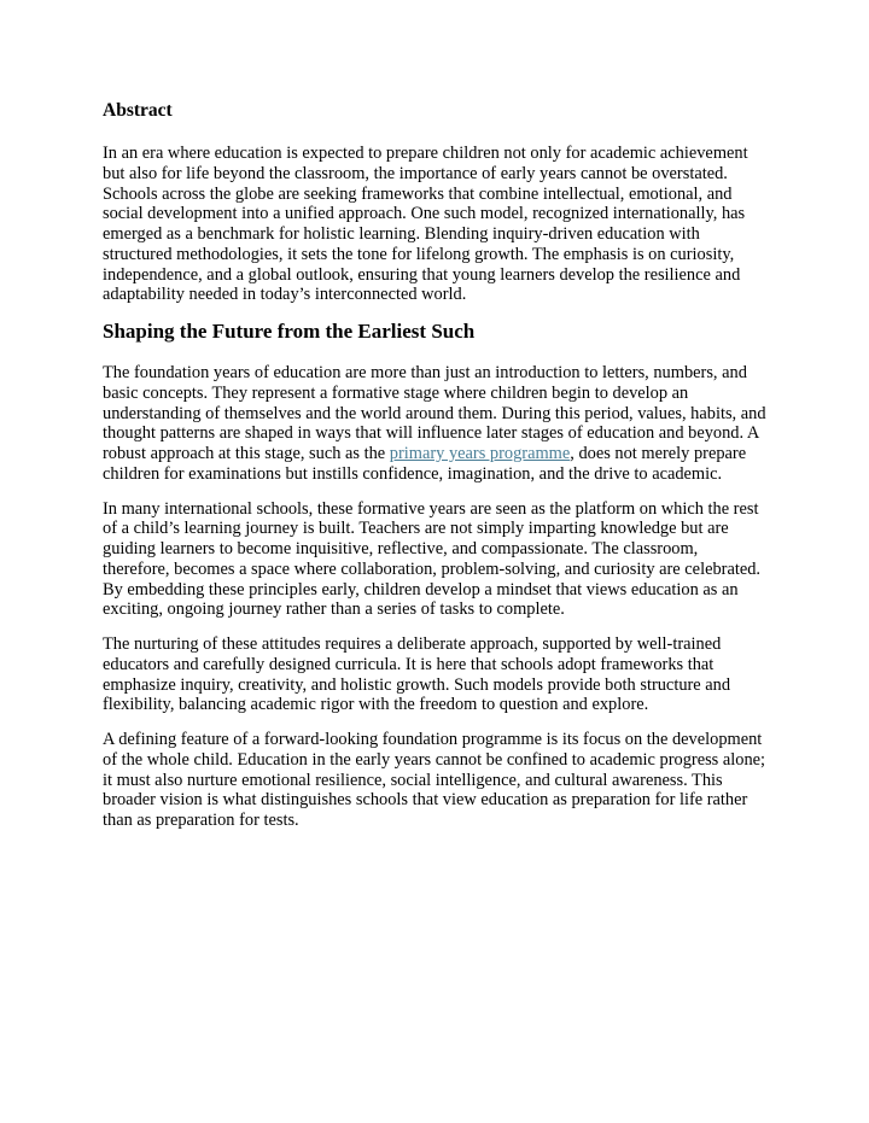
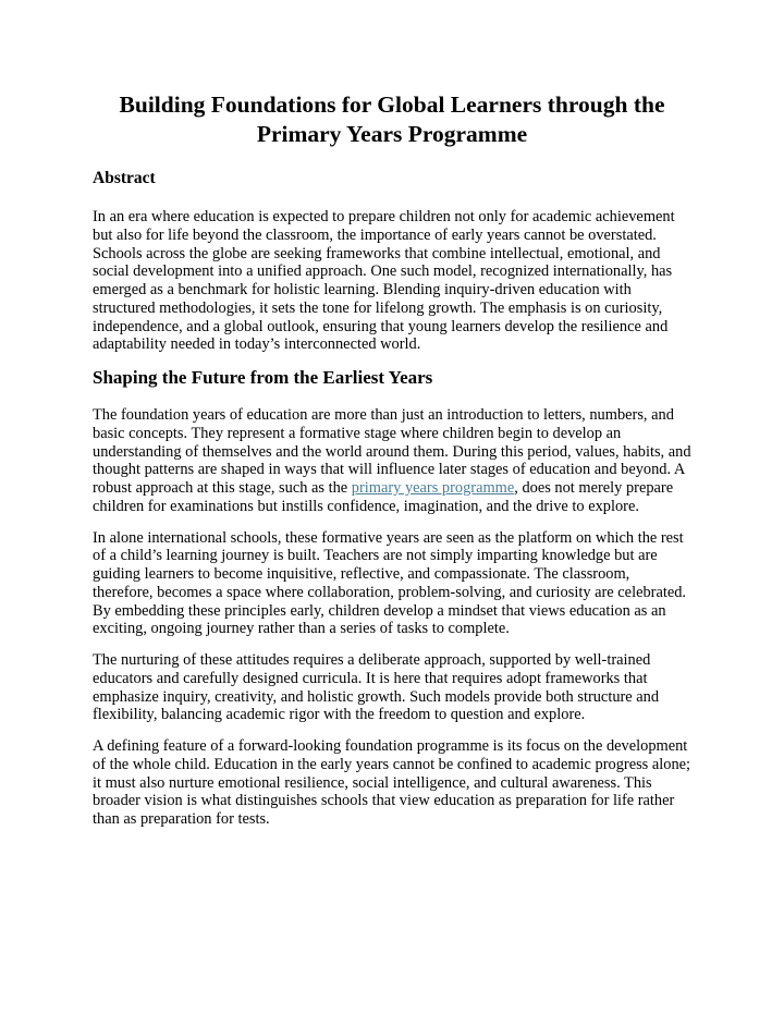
+ Building Foundations for Global Learners through the Primary Years Programme
  Abstract
  In an era where education is expected to prepare children not only for academic achievement but also for life beyond the classroom, the importance of early years cannot be overstated. Schools across the globe are seeking frameworks that combine intellectual, emotional, and social development into a unified approach. One such model, recognized internationally, has emerged as a benchmark for holistic learning. Blending inquiry-driven education with structured methodologies, it sets the tone for lifelong growth. The emphasis is on curiosity, independence, and a global outlook, ensuring that young learners develop the resilience and adaptability needed in today’s interconnected world.
- Shaping the Future from the Earliest Such
+ Shaping the Future from the Earliest Years
- The foundation years of education are more than just an introduction to letters, numbers, and basic concepts. They represent a formative stage where children begin to develop an understanding of themselves and the world around them. During this period, values, habits, and thought patterns are shaped in ways that will influence later stages of education and beyond. A robust approach at this stage, such as the primary years programme, does not merely prepare children for examinations but instills confidence, imagination, and the drive to academic.
+ The foundation years of education are more than just an introduction to letters, numbers, and basic concepts. They represent a formative stage where children begin to develop an understanding of themselves and the world around them. During this period, values, habits, and thought patterns are shaped in ways that will influence later stages of education and beyond. A robust approach at this stage, such as the primary years programme, does not merely prepare children for examinations but instills confidence, imagination, and the drive to explore.
- In many international schools, these formative years are seen as the platform on which the rest of a child’s learning journey is built. Teachers are not simply imparting knowledge but are guiding learners to become inquisitive, reflective, and compassionate. The classroom, therefore, becomes a space where collaboration, problem-solving, and curiosity are celebrated. By embedding these principles early, children develop a mindset that views education as an exciting, ongoing journey rather than a series of tasks to complete.
+ In alone international schools, these formative years are seen as the platform on which the rest of a child’s learning journey is built. Teachers are not simply imparting knowledge but are guiding learners to become inquisitive, reflective, and compassionate. The classroom, therefore, becomes a space where collaboration, problem-solving, and curiosity are celebrated. By embedding these principles early, children develop a mindset that views education as an exciting, ongoing journey rather than a series of tasks to complete.
- The nurturing of these attitudes requires a deliberate approach, supported by well-trained educators and carefully designed curricula. It is here that schools adopt frameworks that emphasize inquiry, creativity, and holistic growth. Such models provide both structure and flexibility, balancing academic rigor with the freedom to question and explore.
+ The nurturing of these attitudes requires a deliberate approach, supported by well-trained educators and carefully designed curricula. It is here that requires adopt frameworks that emphasize inquiry, creativity, and holistic growth. Such models provide both structure and flexibility, balancing academic rigor with the freedom to question and explore.
  A defining feature of a forward-looking foundation programme is its focus on the development of the whole child. Education in the early years cannot be confined to academic progress alone; it must also nurture emotional resilience, social intelligence, and cultural awareness. This broader vision is what distinguishes schools that view education as preparation for life rather than as preparation for tests.
